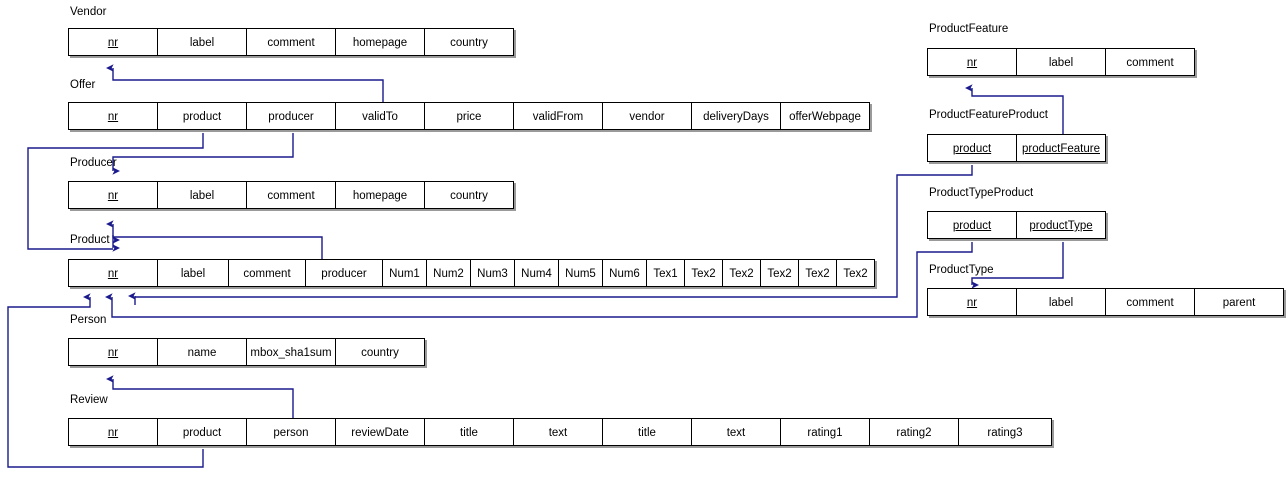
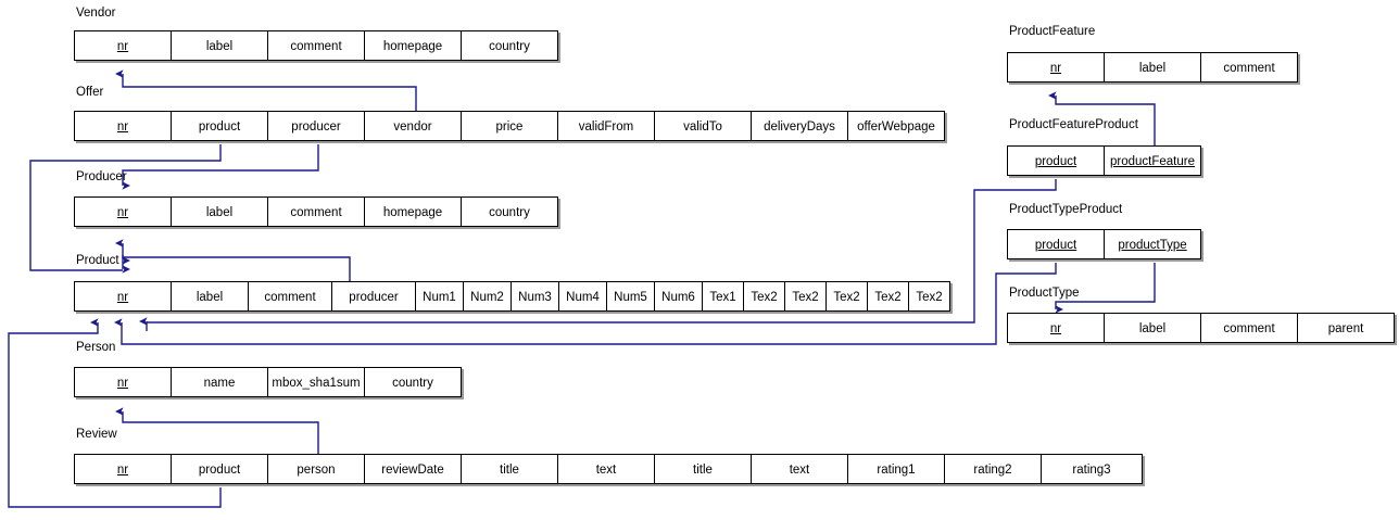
  Vendor
  nr
  label
  comment
  homepage
  country
  Offer
  nr
  product
  producer
- validTo
+ vendor
  price
  validFrom
- vendor
+ validTo
  deliveryDays
  offerWebpage
  Producer
  nr
  label
  comment
  homepage
  country
  Product
  nr
  label
  comment
  producer
  Num1
  Num2
  Num3
  Num4
  Num5
  Num6
  Tex1
  Tex2
  Tex2
  Tex2
  Tex2
  Tex2
  Person
  nr
  name
  mbox_sha1sum
  country
  Review
  nr
  product
  person
  reviewDate
  title
  text
  title
  text
  rating1
  rating2
  rating3
  ProductFeature
  nr
  label
  comment
  ProductFeatureProduct
  product
  productFeature
  ProductTypeProduct
  product
  productType
  ProductType
  nr
  label
  comment
  parent
